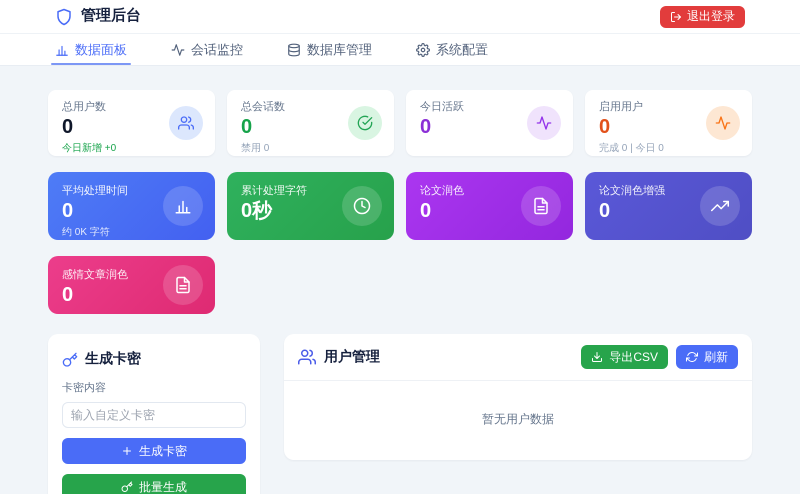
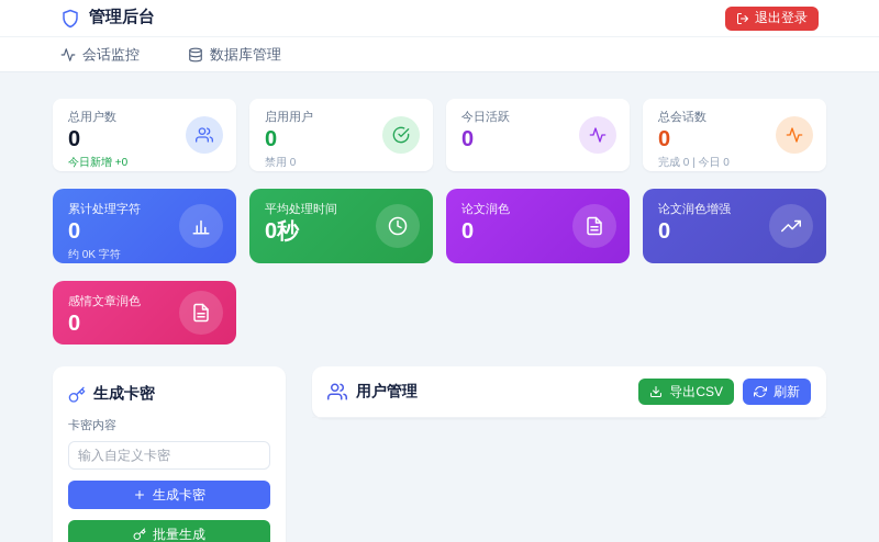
  管理后台
  退出登录
- 数据面板
  会话监控
  数据库管理
- 系统配置
  总用户数
  0
  今日新增 +0
- 总会话数
+ 启用用户
  0
  禁用 0
  今日活跃
  0
- 启用用户
+ 总会话数
  0
  完成 0 | 今日 0
- 平均处理时间
+ 累计处理字符
  0
  约 0K 字符
- 累计处理字符
+ 平均处理时间
  0秒
  论文润色
  0
  论文润色增强
  0
  感情文章润色
  0
  生成卡密
  卡密内容
  输入自定义卡密
  生成卡密
  批量生成
  用户管理
  导出CSV
  刷新
- 暂无用户数据
